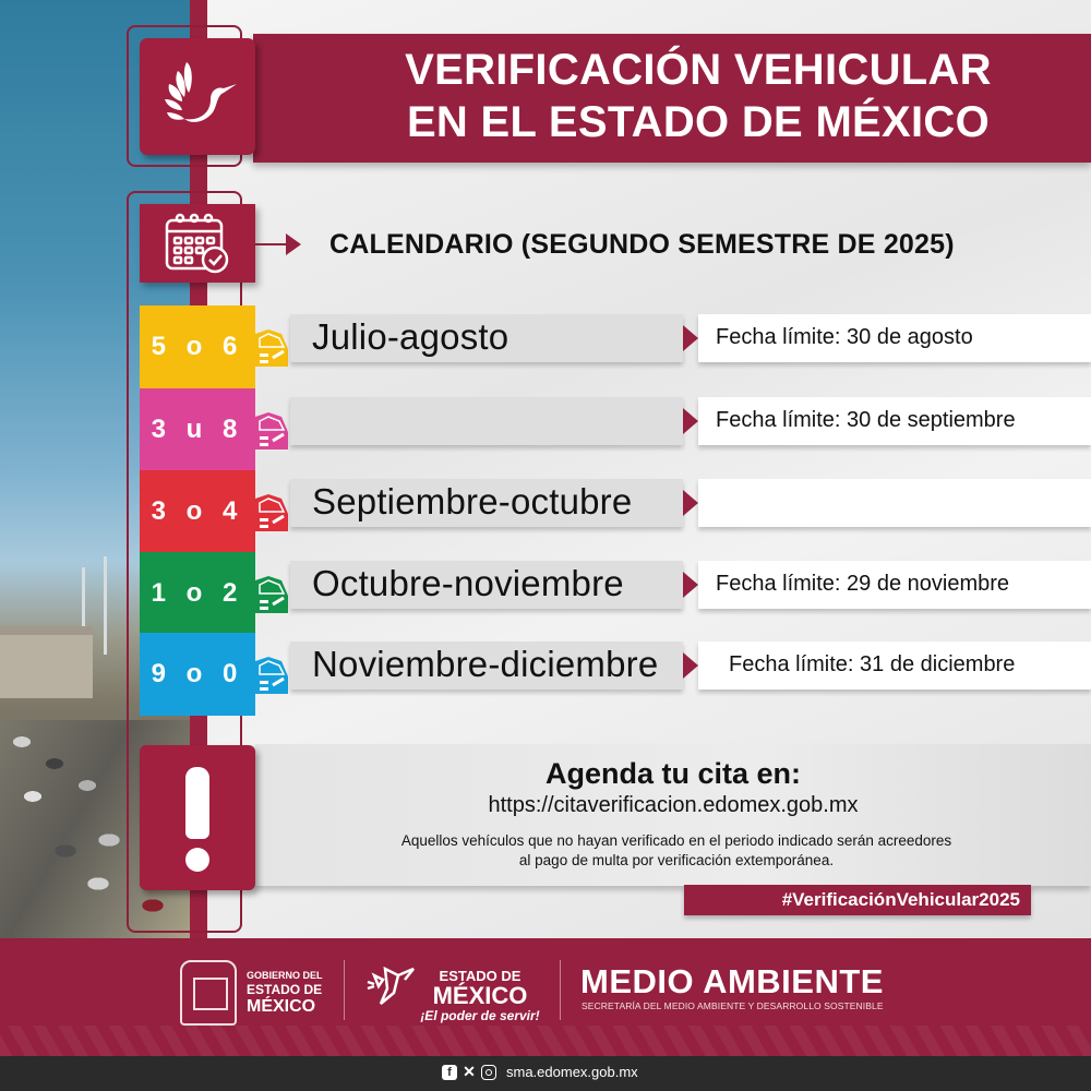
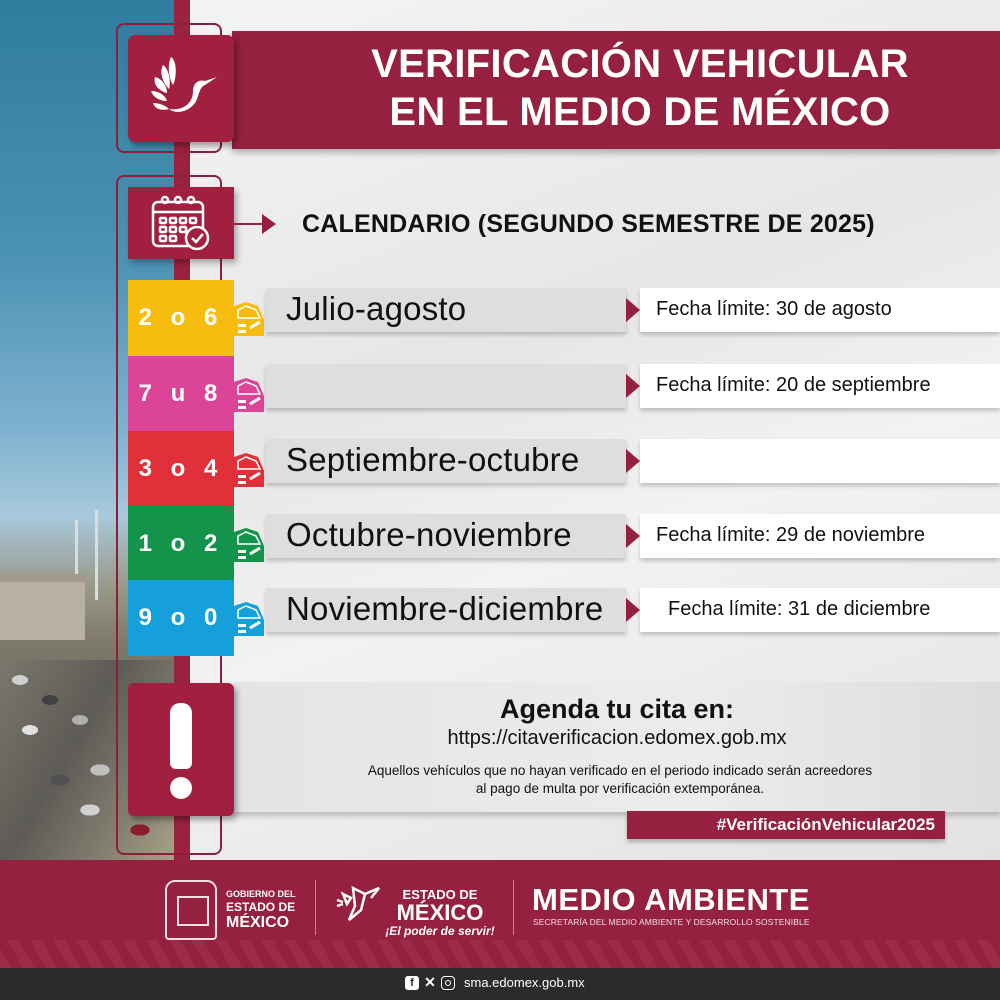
  VERIFICACIÓN VEHICULAR
- EN EL ESTADO DE MÉXICO
+ EN EL MEDIO DE MÉXICO
  CALENDARIO (SEGUNDO SEMESTRE DE 2025)
- 5 o 6
+ 2 o 6
  Julio-agosto
  Fecha límite: 30 de agosto
- 3 u 8
+ 7 u 8
- Fecha límite: 30 de septiembre
+ Fecha límite: 20 de septiembre
  3 o 4
  Septiembre-octubre
  1 o 2
  Octubre-noviembre
  Fecha límite: 29 de noviembre
  9 o 0
  Noviembre-diciembre
  Fecha límite: 31 de diciembre
  Agenda tu cita en:
  https://citaverificacion.edomex.gob.mx
  Aquellos vehículos que no hayan verificado en el periodo indicado serán acreedores
  al pago de multa por verificación extemporánea.
  #VerificaciónVehicular2025
  GOBIERNO DEL
  ESTADO DE
  MÉXICO
  ESTADO DE
  MÉXICO
  ¡El poder de servir!
  MEDIO AMBIENTE
  SECRETARÍA DEL MEDIO AMBIENTE Y DESARROLLO SOSTENIBLE
  f
  ✕
  sma.edomex.gob.mx
